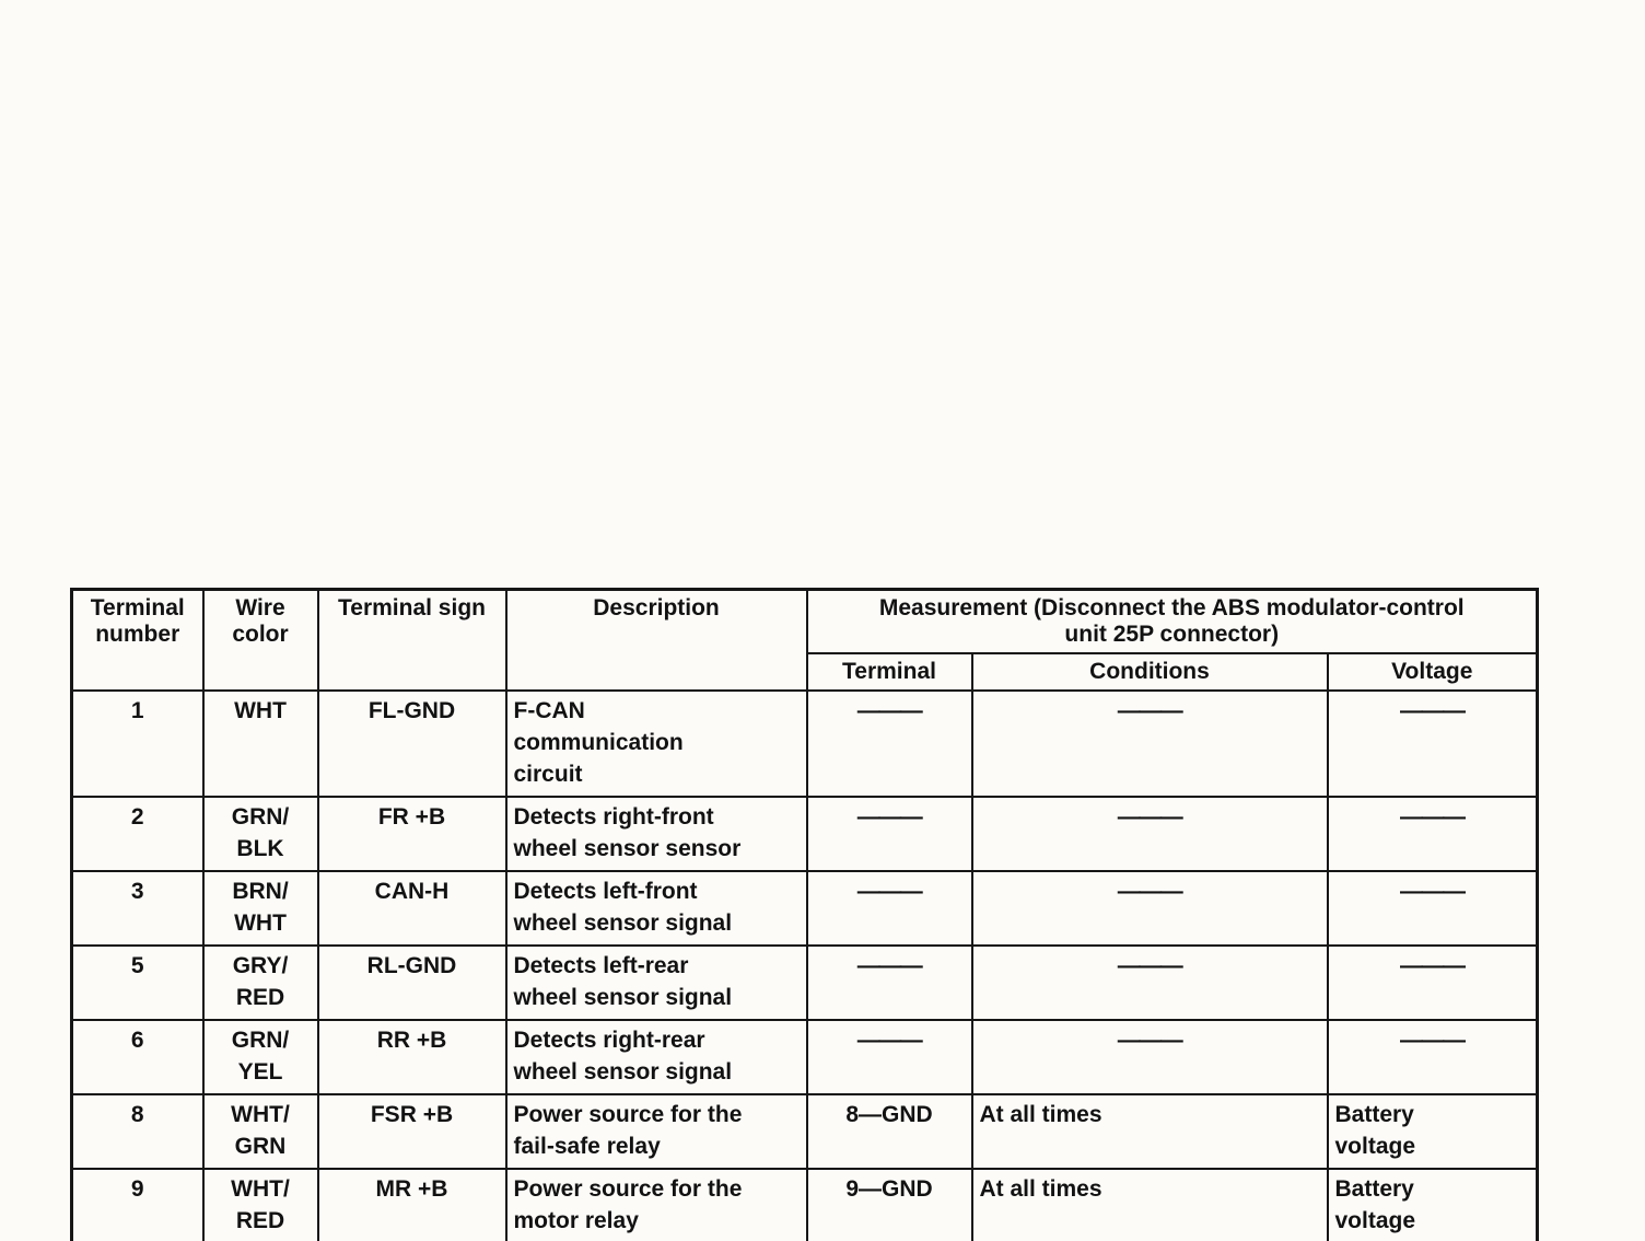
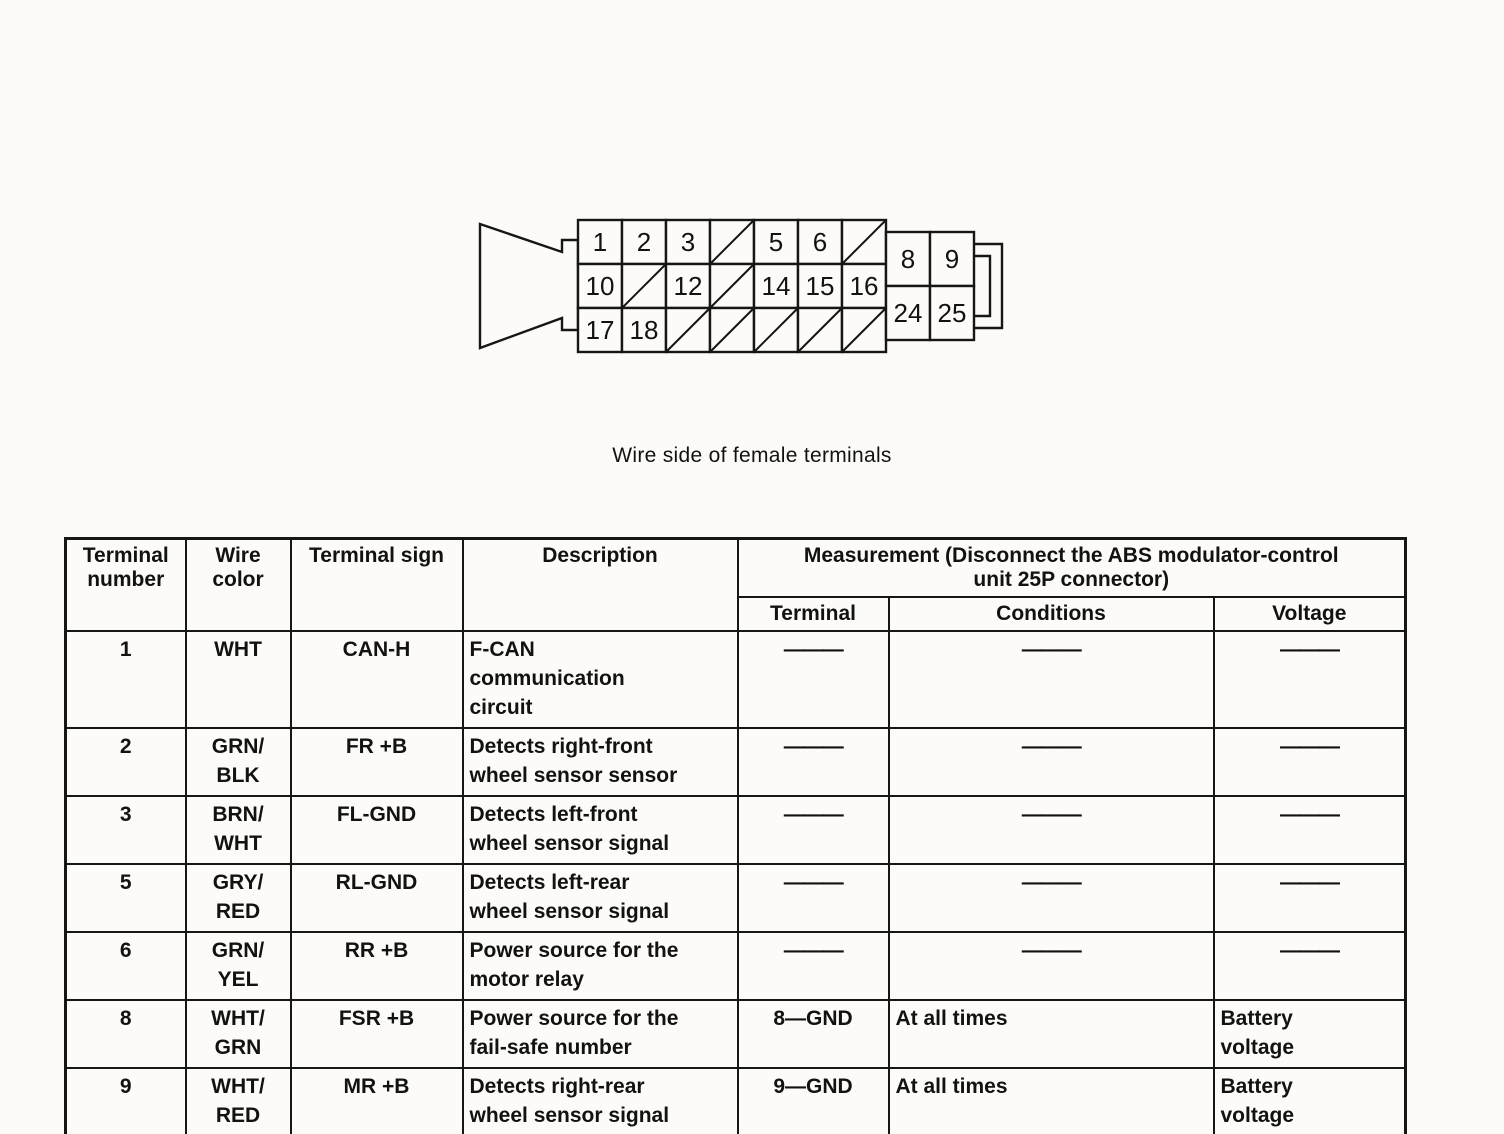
+ 1
+ 2
+ 3
+ 5
+ 6
+ 10
+ 12
+ 14
+ 15
+ 16
+ 17
+ 18
+ 8
+ 9
+ 24
+ 25
+ Wire side of female terminals
  Terminal number	Wire color	Terminal sign	Description	Measurement (Disconnect the ABS modulator-control unit 25P connector)
  Terminal	Conditions	Voltage
- 1	WHT	FL-GND	F-CAN communication circuit	———	———	———
+ 1	WHT	CAN-H	F-CAN communication circuit	———	———	———
  2	GRN/ BLK	FR +B	Detects right-front wheel sensor sensor	———	———	———
- 3	BRN/ WHT	CAN-H	Detects left-front wheel sensor signal	———	———	———
+ 3	BRN/ WHT	FL-GND	Detects left-front wheel sensor signal	———	———	———
  5	GRY/ RED	RL-GND	Detects left-rear wheel sensor signal	———	———	———
- 6	GRN/ YEL	RR +B	Detects right-rear wheel sensor signal	———	———	———
+ 6	GRN/ YEL	RR +B	Power source for the motor relay	———	———	———
- 8	WHT/ GRN	FSR +B	Power source for the fail-safe relay	8—GND	At all times	Battery voltage
+ 8	WHT/ GRN	FSR +B	Power source for the fail-safe number	8—GND	At all times	Battery voltage
- 9	WHT/ RED	MR +B	Power source for the motor relay	9—GND	At all times	Battery voltage
+ 9	WHT/ RED	MR +B	Detects right-rear wheel sensor signal	9—GND	At all times	Battery voltage
